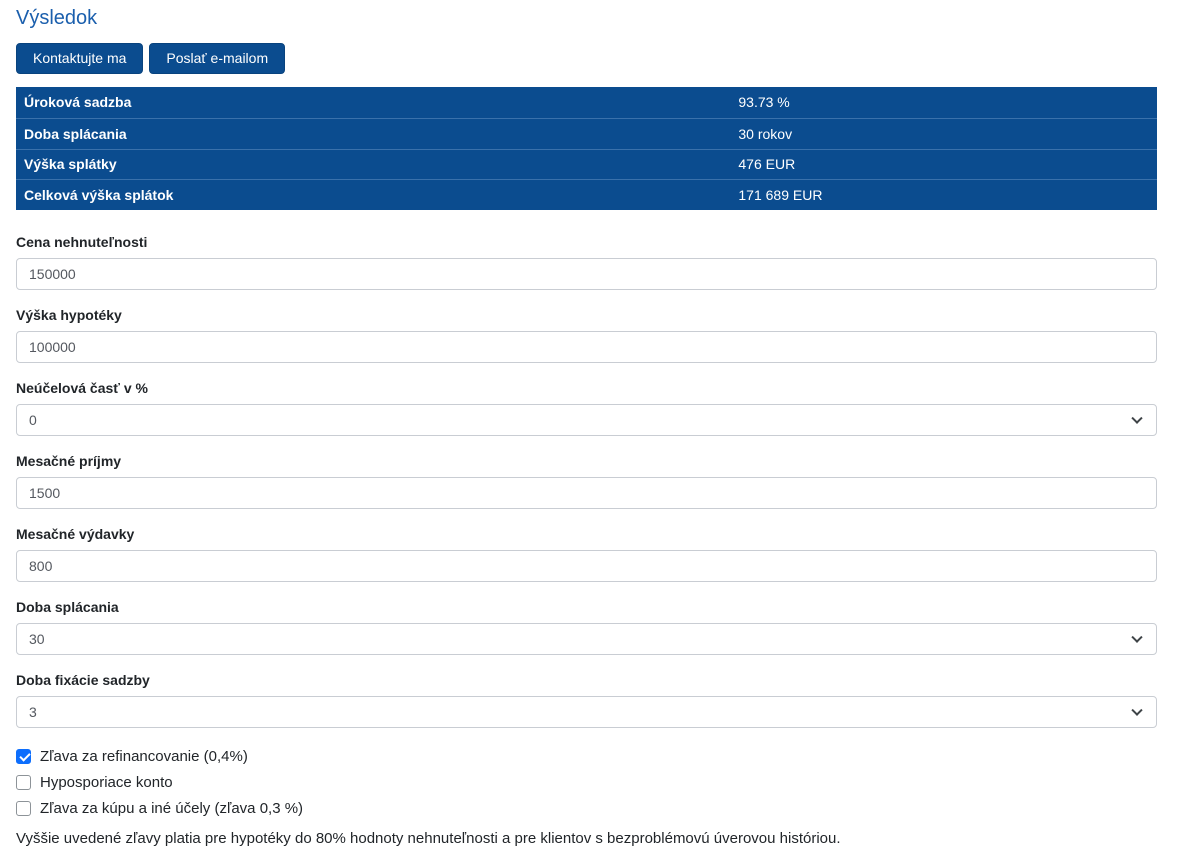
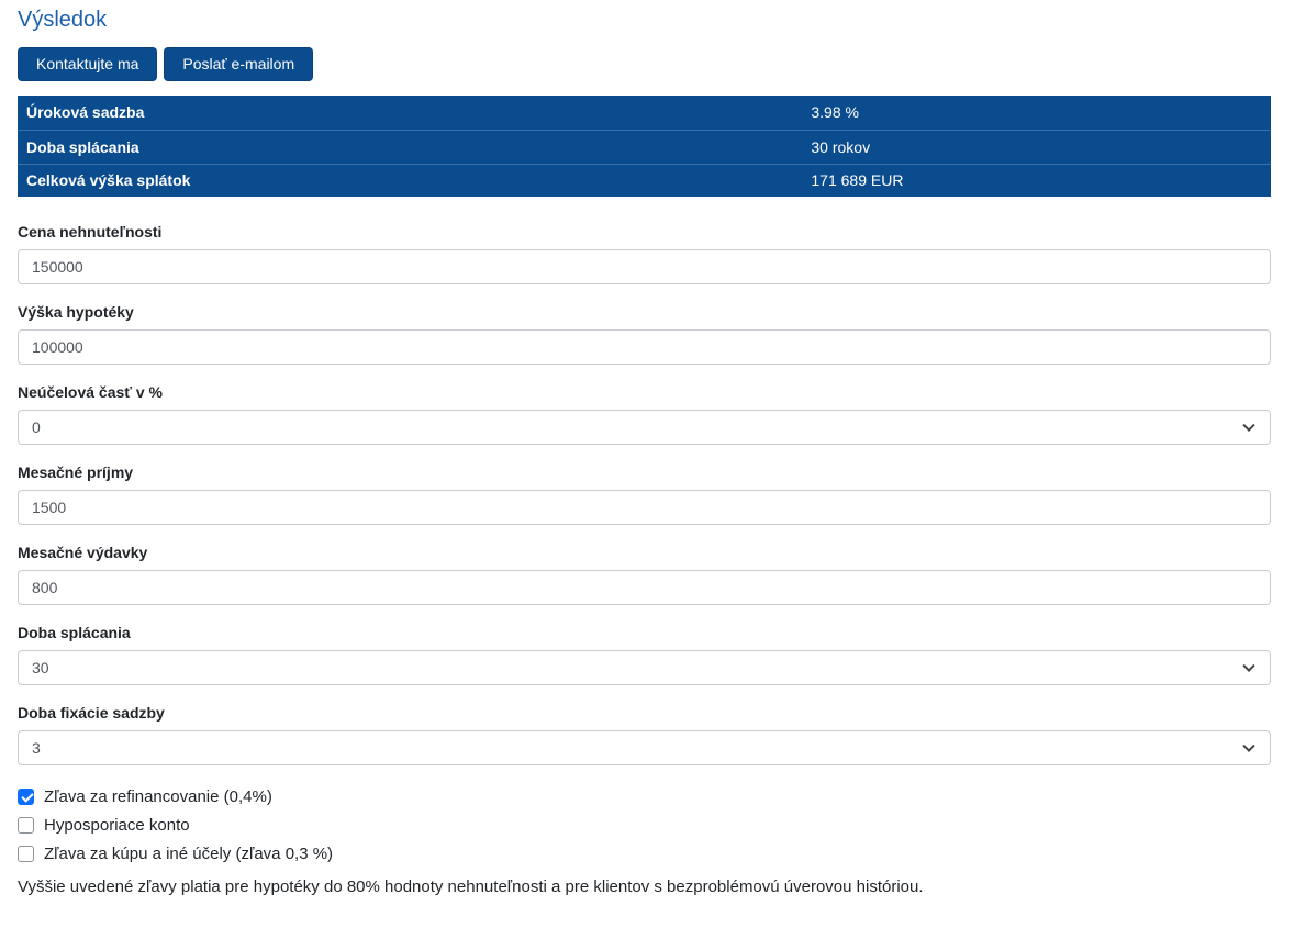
  Výsledok
  Kontaktujte ma
  Poslať e-mailom
  Úroková sadzba
- 93.73 %
+ 3.98 %
  Doba splácania
  30 rokov
- Výška splátky
- 476 EUR
  Celková výška splátok
  171 689 EUR
  Cena nehnuteľnosti
  150000
  Výška hypotéky
  100000
  Neúčelová časť v %
  0
  Mesačné príjmy
  1500
  Mesačné výdavky
  800
  Doba splácania
  30
  Doba fixácie sadzby
  3
  Zľava za refinancovanie (0,4%)
  Hyposporiace konto
  Zľava za kúpu a iné účely (zľava 0,3 %)
  Vyššie uvedené zľavy platia pre hypotéky do 80% hodnoty nehnuteľnosti a pre klientov s bezproblémovú úverovou históriou.
